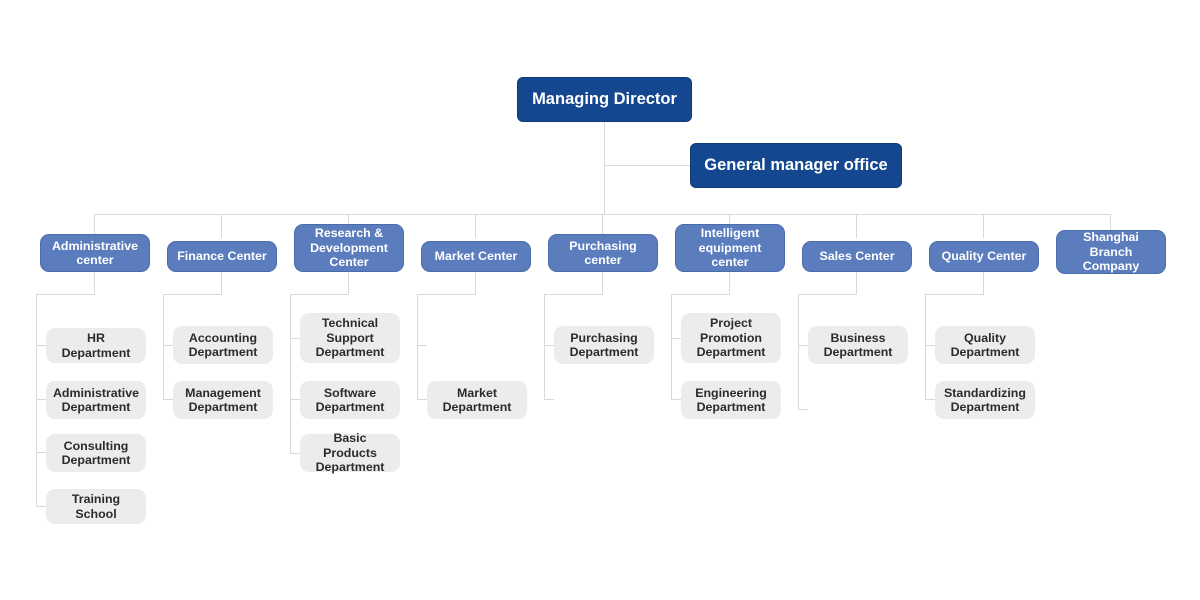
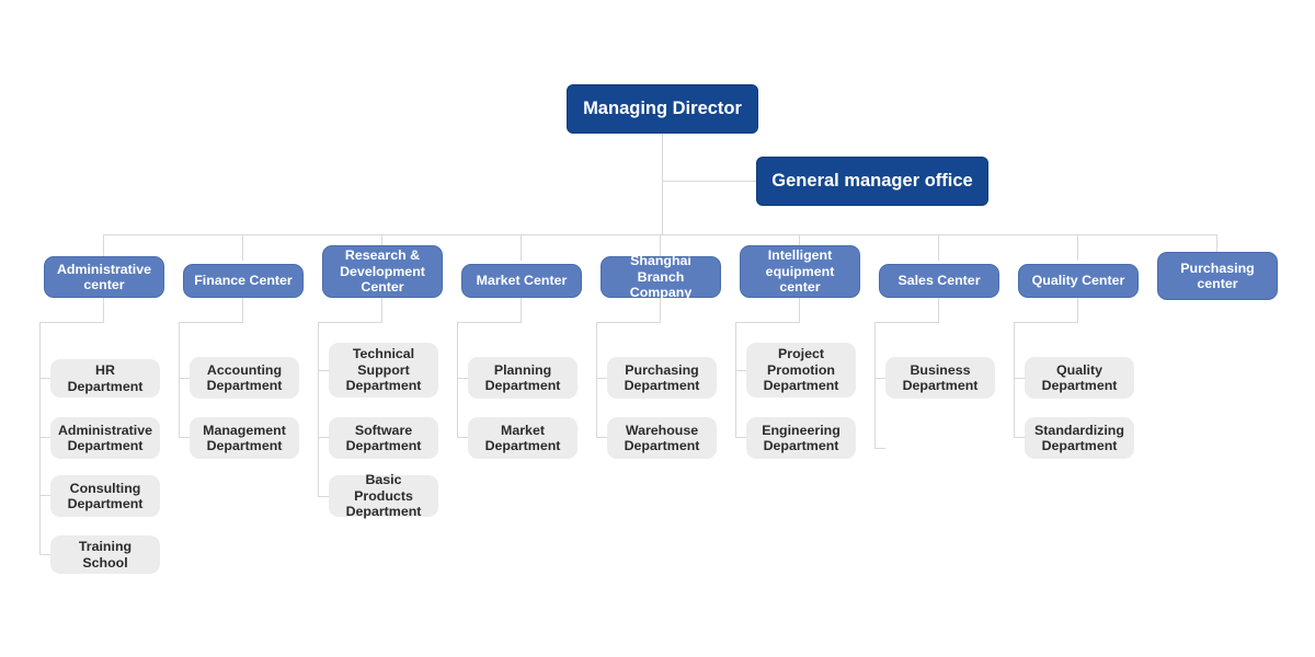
  Managing Director
  General manager office
  Administrative center
  Finance Center
  Research & Development Center
  Market Center
- Purchasing center
+ Shanghai Branch Company
  Intelligent equipment center
  Sales Center
  Quality Center
- Shanghai Branch Company
+ Purchasing center
  HR Department
  Administrative Department
  Consulting Department
  Training School
  Accounting Department
  Management Department
  Technical Support Department
  Software Department
  Basic Products Department
+ Planning Department
  Market Department
  Purchasing Department
+ Warehouse Department
  Project Promotion Department
  Engineering Department
  Business Department
  Quality Department
  Standardizing Department
